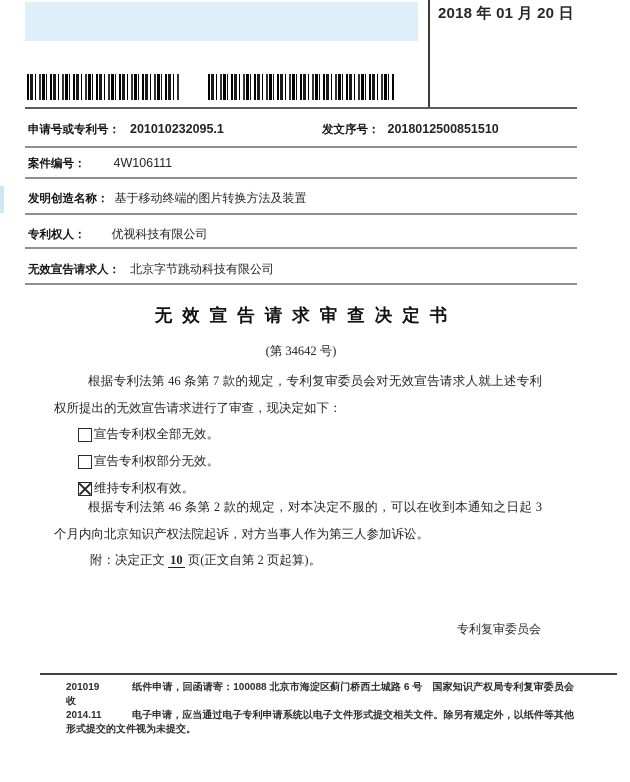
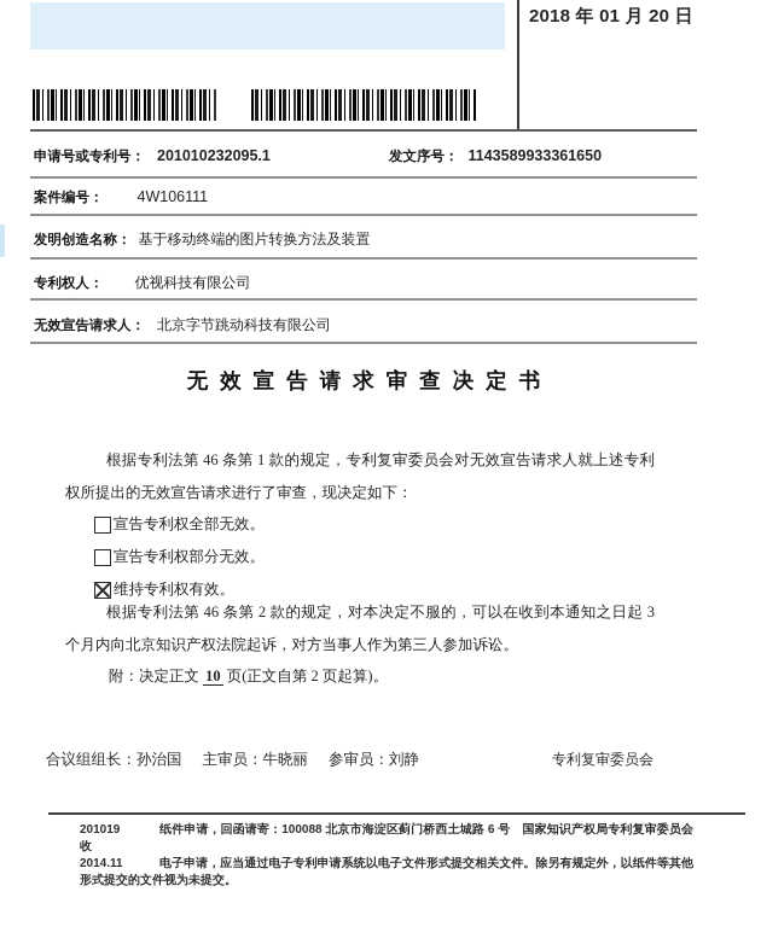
  2018 年 01 月 20 日
  申请号或专利号：
  201010232095.1
  发文序号：
- 2018012500851510
+ 1143589933361650
  案件编号：
  4W106111
  发明创造名称：
  基于移动终端的图片转换方法及装置
  专利权人：
  优视科技有限公司
  无效宣告请求人：
  北京字节跳动科技有限公司
  无效宣告请求审查决定书
- (第 34642 号)
- 根据专利法第 46 条第 7 款的规定，专利复审委员会对无效宣告请求人就上述专利权所提出的无效宣告请求进行了审查，现决定如下：
+ 根据专利法第 46 条第 1 款的规定，专利复审委员会对无效宣告请求人就上述专利权所提出的无效宣告请求进行了审查，现决定如下：
  宣告专利权全部无效。
  宣告专利权部分无效。
  维持专利权有效。
  根据专利法第 46 条第 2 款的规定，对本决定不服的，可以在收到本通知之日起 3 个月内向北京知识产权法院起诉，对方当事人作为第三人参加诉讼。
  附：决定正文 10 页(正文自第 2 页起算)。
+ 合议组组长：孙治国
+ 主审员：牛晓丽
+ 参审员：刘静
  专利复审委员会
  201019 纸件申请，回函请寄：100088 北京市海淀区蓟门桥西土城路 6 号 国家知识产权局专利复审委员会收
  2014.11 电子申请，应当通过电子专利申请系统以电子文件形式提交相关文件。除另有规定外，以纸件等其他形式提交的文件视为未提交。
